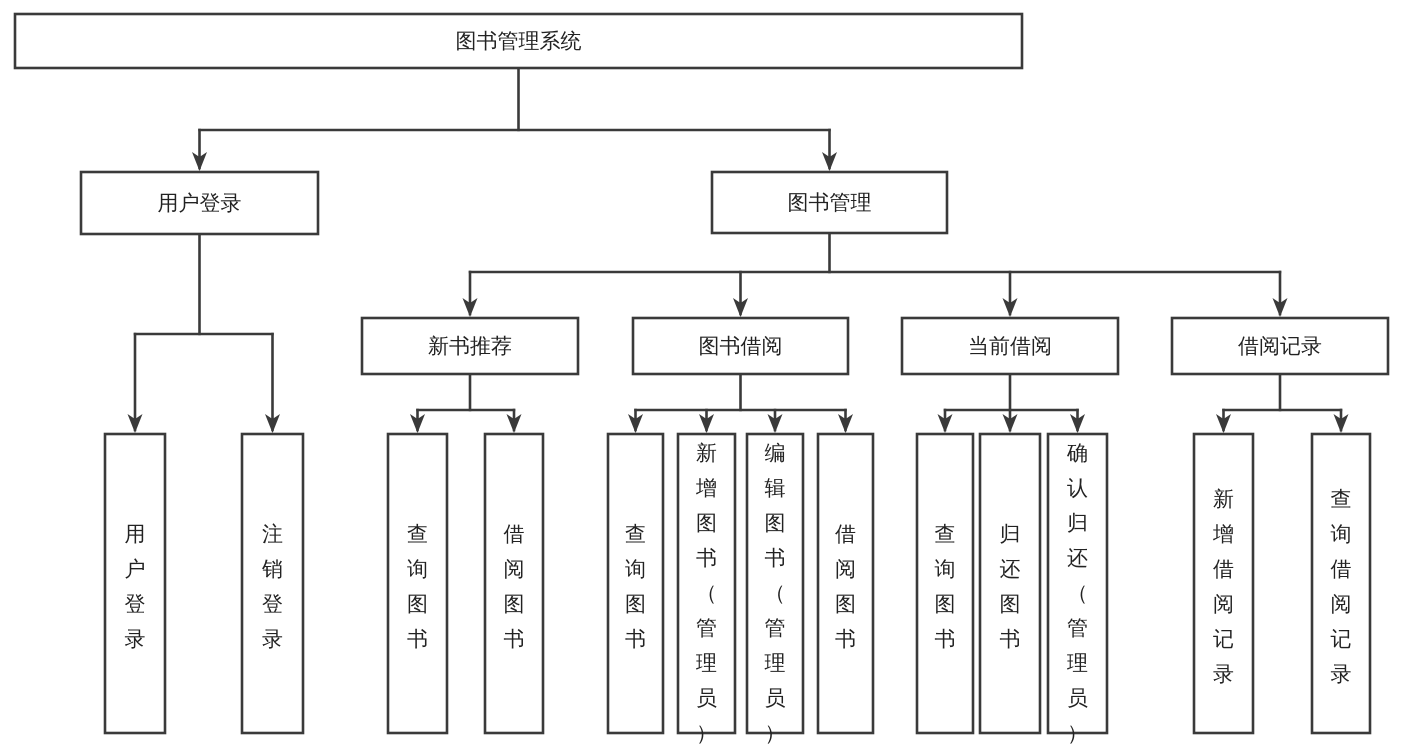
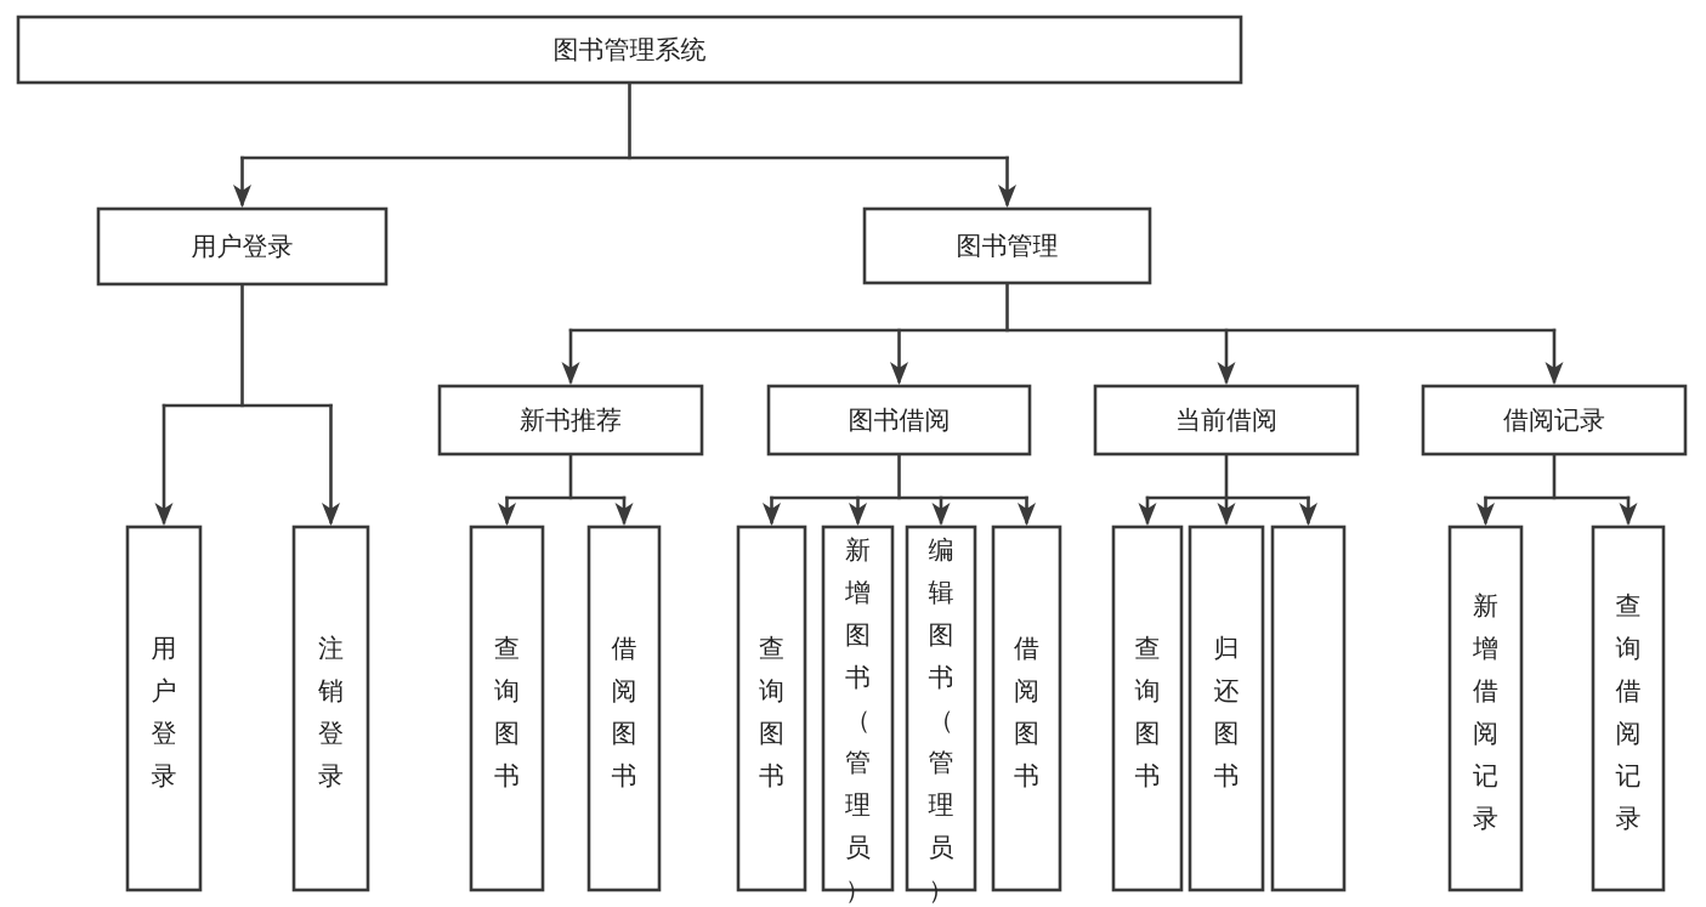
  图书管理系统
  用户登录
  图书管理
  新书推荐
  图书借阅
  当前借阅
  借阅记录
  用户登录
  注销登录
  查询图书
  借阅图书
  查询图书
  新增图书（管理员）
  编辑图书（管理员）
  借阅图书
  查询图书
  归还图书
- 确认归还（管理员）
  新增借阅记录
  查询借阅记录
